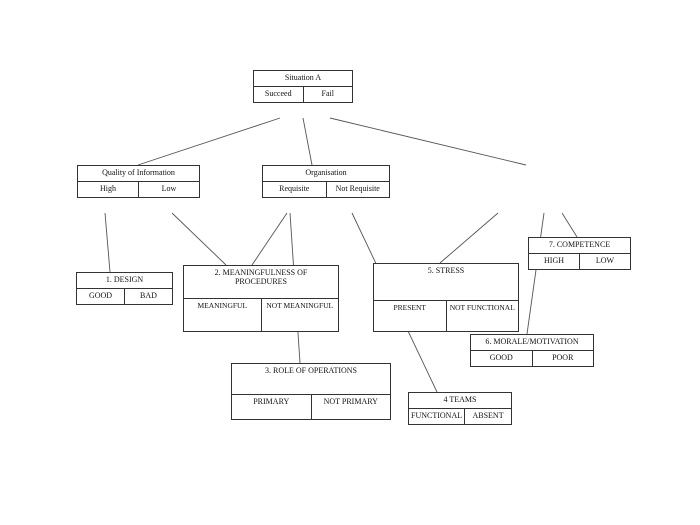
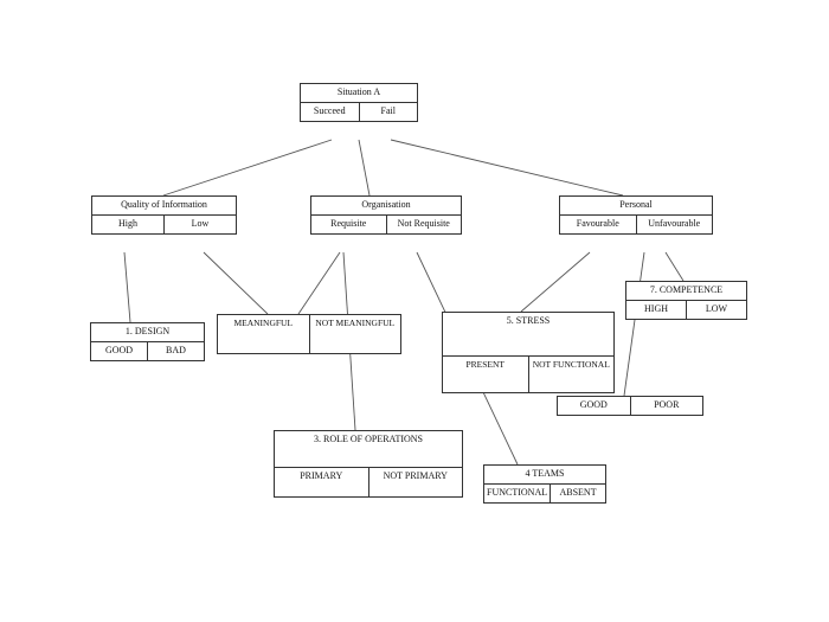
  Situation A
  Succeed
  Fail
  Quality of Information
  High
  Low
  Organisation
  Requisite
  Not Requisite
+ Personal
+ Favourable
+ Unfavourable
  7. COMPETENCE
  HIGH
  LOW
  1. DESIGN
  GOOD
  BAD
- 2. MEANINGFULNESS OF PROCEDURES
  MEANINGFUL
  NOT MEANINGFUL
  5. STRESS
  PRESENT
  NOT FUNCTIONAL
- 6. MORALE/MOTIVATION
  GOOD
  POOR
  3. ROLE OF OPERATIONS
  PRIMARY
  NOT PRIMARY
  4 TEAMS
  FUNCTIONAL
  ABSENT
